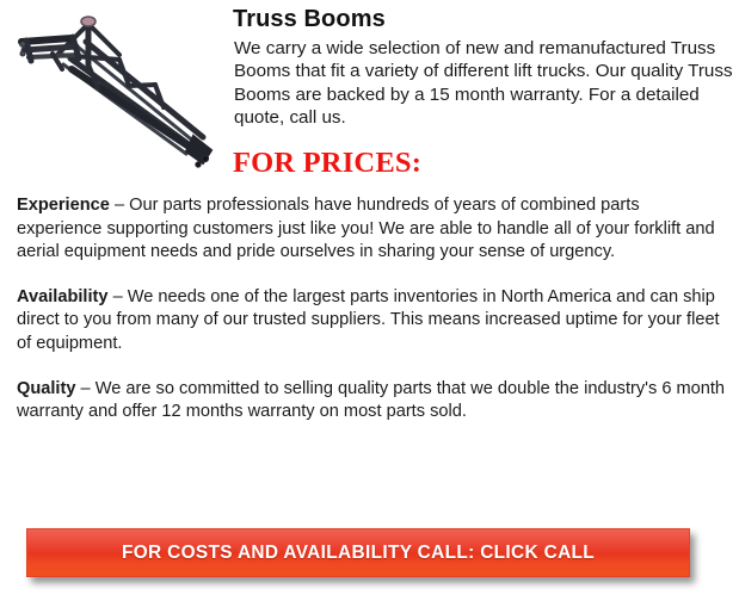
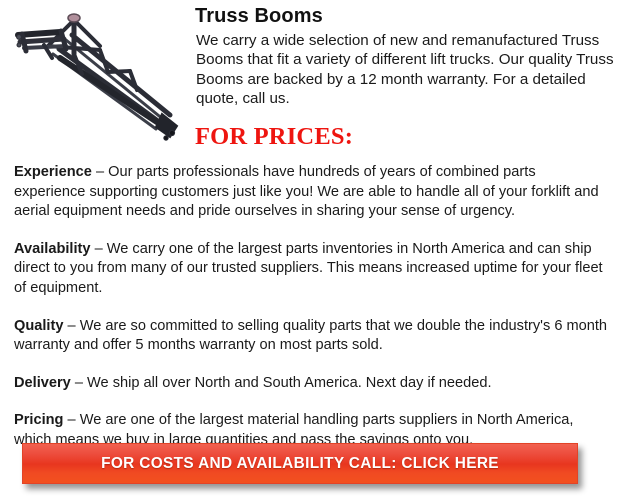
  Truss Booms
- We carry a wide selection of new and remanufactured Truss Booms that fit a variety of different lift trucks. Our quality Truss Booms are backed by a 15 month warranty. For a detailed quote, call us.
+ We carry a wide selection of new and remanufactured Truss Booms that fit a variety of different lift trucks. Our quality Truss Booms are backed by a 12 month warranty. For a detailed quote, call us.
  FOR PRICES:
  Experience – Our parts professionals have hundreds of years of combined parts experience supporting customers just like you! We are able to handle all of your forklift and aerial equipment needs and pride ourselves in sharing your sense of urgency.
- Availability – We needs one of the largest parts inventories in North America and can ship direct to you from many of our trusted suppliers. This means increased uptime for your fleet of equipment.
+ Availability – We carry one of the largest parts inventories in North America and can ship direct to you from many of our trusted suppliers. This means increased uptime for your fleet of equipment.
- Quality – We are so committed to selling quality parts that we double the industry's 6 month warranty and offer 12 months warranty on most parts sold.
+ Quality – We are so committed to selling quality parts that we double the industry's 6 month warranty and offer 5 months warranty on most parts sold.
+ Delivery – We ship all over North and South America. Next day if needed.
+ Pricing – We are one of the largest material handling parts suppliers in North America, which means we buy in large quantities and pass the savings onto you.
- FOR COSTS AND AVAILABILITY CALL: CLICK CALL
+ FOR COSTS AND AVAILABILITY CALL: CLICK HERE
